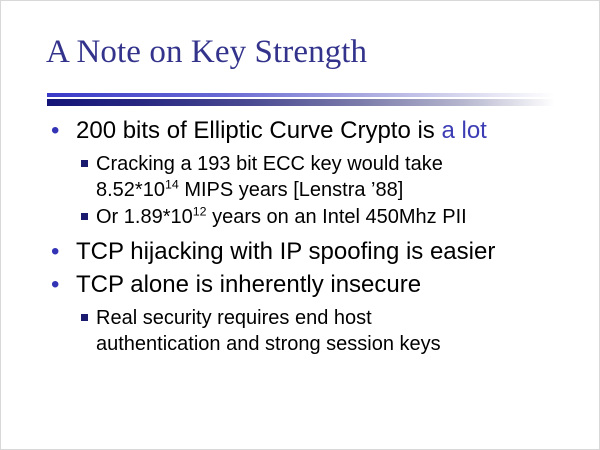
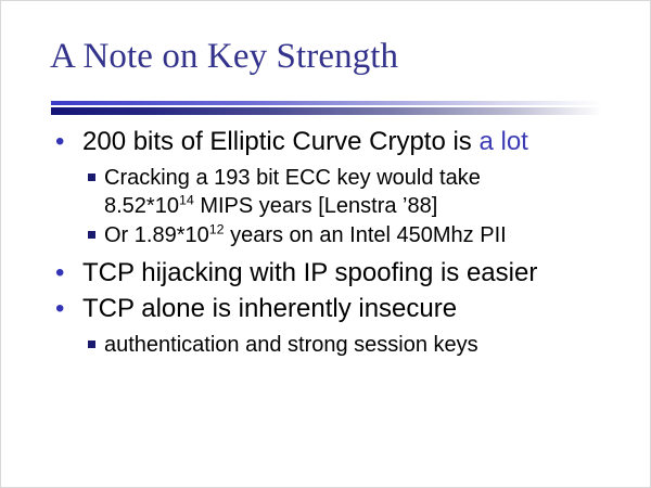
  A Note on Key Strength
  •
  200 bits of Elliptic Curve Crypto is a lot
  Cracking a 193 bit ECC key would take
  8.52*1014 MIPS years [Lenstra ’88]
  Or 1.89*1012 years on an Intel 450Mhz PII
  •
  TCP hijacking with IP spoofing is easier
  •
  TCP alone is inherently insecure
- Real security requires end host
  authentication and strong session keys
